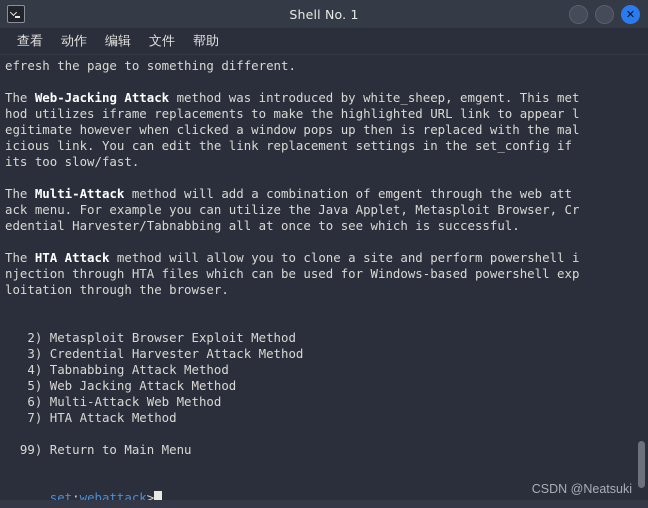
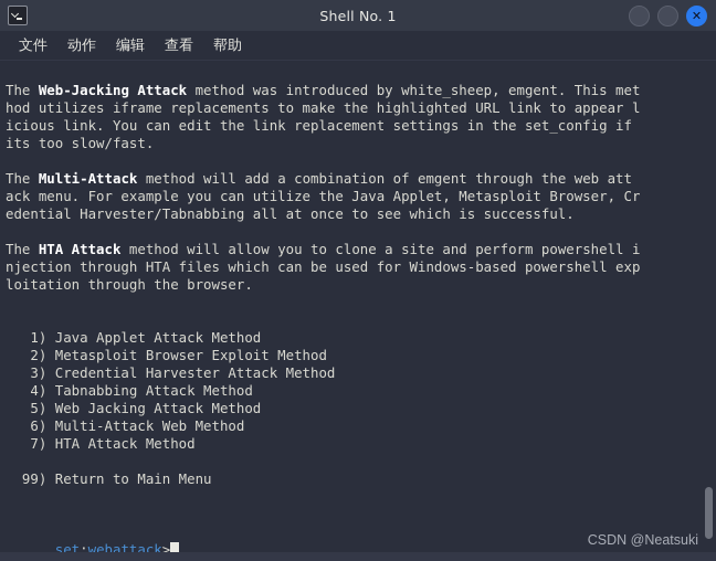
  Shell No. 1
  ✕
- 查看
+ 文件
  动作
  编辑
- 文件
+ 查看
  帮助
- efresh the page to something different.
  The Web-Jacking Attack method was introduced by white_sheep, emgent. This met
  hod utilizes iframe replacements to make the highlighted URL link to appear l
- egitimate however when clicked a window pops up then is replaced with the mal
  icious link. You can edit the link replacement settings in the set_config if
  its too slow/fast.
  The Multi-Attack method will add a combination of emgent through the web att
  ack menu. For example you can utilize the Java Applet, Metasploit Browser, Cr
  edential Harvester/Tabnabbing all at once to see which is successful.
  The HTA Attack method will allow you to clone a site and perform powershell i
  njection through HTA files which can be used for Windows-based powershell exp
  loitation through the browser.
+ 1) Java Applet Attack Method
  2) Metasploit Browser Exploit Method
  3) Credential Harvester Attack Method
  4) Tabnabbing Attack Method
  5) Web Jacking Attack Method
  6) Multi-Attack Web Method
  7) HTA Attack Method
  99) Return to Main Menu
  set:webattack>
  CSDN @Neatsuki
